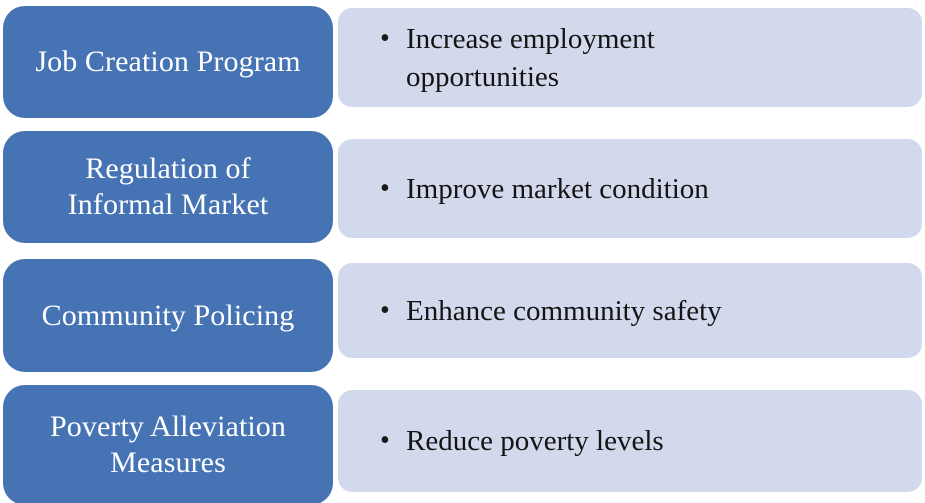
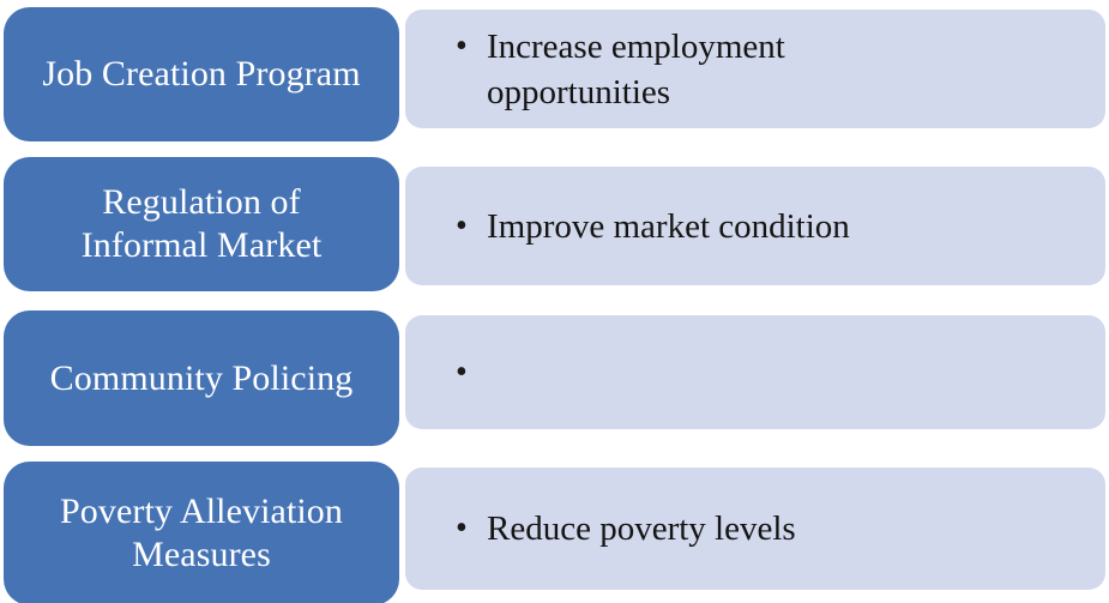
  Job Creation Program
  •
  Increase employment opportunities
  Regulation of
  Informal Market
  •
  Improve market condition
  Community Policing
  •
- Enhance community safety
  Poverty Alleviation
  Measures
  •
  Reduce poverty levels
